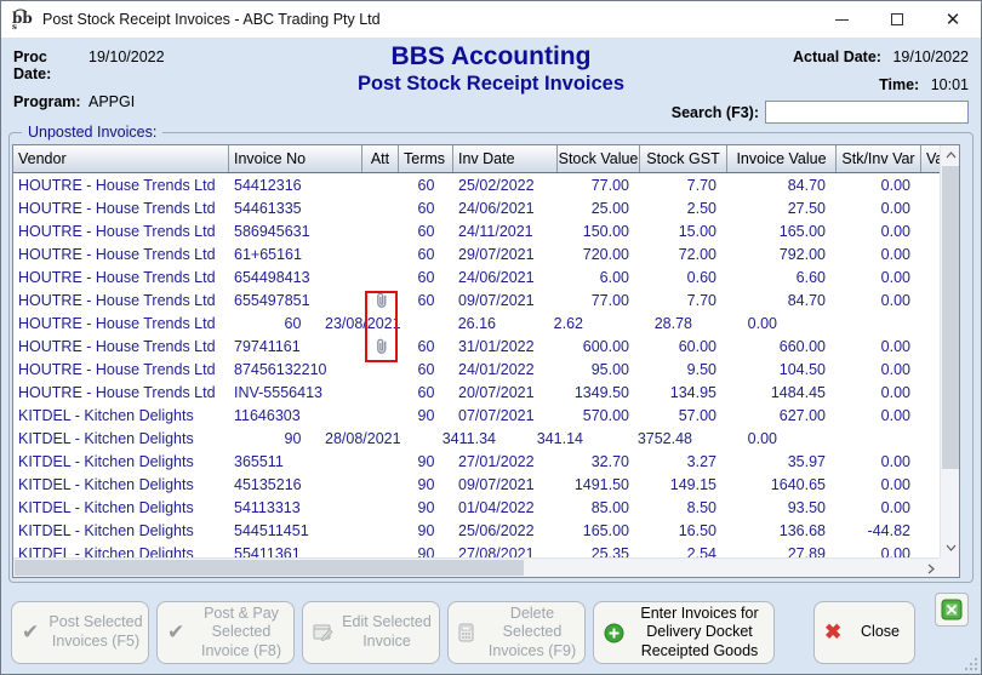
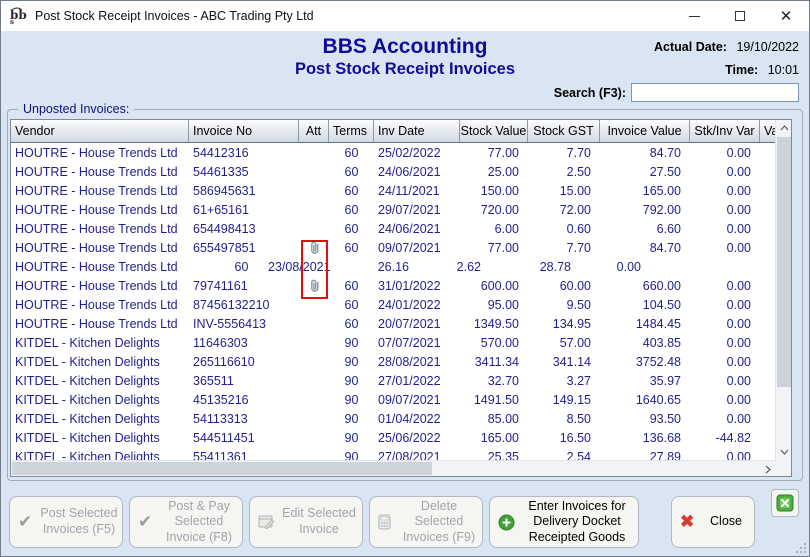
  bb
  s
  Post Stock Receipt Invoices - ABC Trading Pty Ltd
  ✕
- Proc Date:
- 19/10/2022
- Program:
- APPGI
  BBS Accounting
  Post Stock Receipt Invoices
  Actual Date: 19/10/2022
  Time: 10:01
  Search (F3):
  Unposted Invoices:
  Vendor
  Invoice No
  Att
  Terms
  Inv Date
  Stock Value
  Stock GST
  Invoice Value
  Stk/Inv Var
  HOUTRE - House Trends Ltd
  54412316
  60
  25/02/2022
  77.00
  7.70
  84.70
  0.00
  HOUTRE - House Trends Ltd
  54461335
  60
  24/06/2021
  25.00
  2.50
  27.50
  0.00
  HOUTRE - House Trends Ltd
  586945631
  60
  24/11/2021
  150.00
  15.00
  165.00
  0.00
  HOUTRE - House Trends Ltd
  61+65161
  60
  29/07/2021
  720.00
  72.00
  792.00
  0.00
  HOUTRE - House Trends Ltd
  654498413
  60
  24/06/2021
  6.00
  0.60
  6.60
  0.00
  HOUTRE - House Trends Ltd
  655497851
  60
  09/07/2021
  77.00
  7.70
  84.70
  0.00
  HOUTRE - House Trends Ltd
  60
  23/08/2021
  26.16
  2.62
  28.78
  0.00
  HOUTRE - House Trends Ltd
  79741161
  60
  31/01/2022
  600.00
  60.00
  660.00
  0.00
  HOUTRE - House Trends Ltd
  87456132210
  60
  24/01/2022
  95.00
  9.50
  104.50
  0.00
  HOUTRE - House Trends Ltd
  INV-5556413
  60
  20/07/2021
  1349.50
  134.95
  1484.45
  0.00
  KITDEL - Kitchen Delights
  11646303
  90
  07/07/2021
  570.00
  57.00
- 627.00
+ 403.85
  0.00
  KITDEL - Kitchen Delights
+ 265116610
  90
  28/08/2021
  3411.34
  341.14
  3752.48
  0.00
  KITDEL - Kitchen Delights
  365511
  90
  27/01/2022
  32.70
  3.27
  35.97
  0.00
  KITDEL - Kitchen Delights
  45135216
  90
  09/07/2021
  1491.50
  149.15
  1640.65
  0.00
  KITDEL - Kitchen Delights
  54113313
  90
  01/04/2022
  85.00
  8.50
  93.50
  0.00
  KITDEL - Kitchen Delights
  544511451
  90
  25/06/2022
  165.00
  16.50
  136.68
  -44.82
  KITDEL - Kitchen Delights
  55411361
  90
  27/08/2021
  25.35
  2.54
  27.89
  0.00
  ✔
  Post Selected Invoices (F5)
  ✔
  Post & Pay Selected Invoice (F8)
  Edit Selected Invoice
  Delete Selected Invoices (F9)
  Enter Invoices for Delivery Docket Receipted Goods
  ✖
  Close
